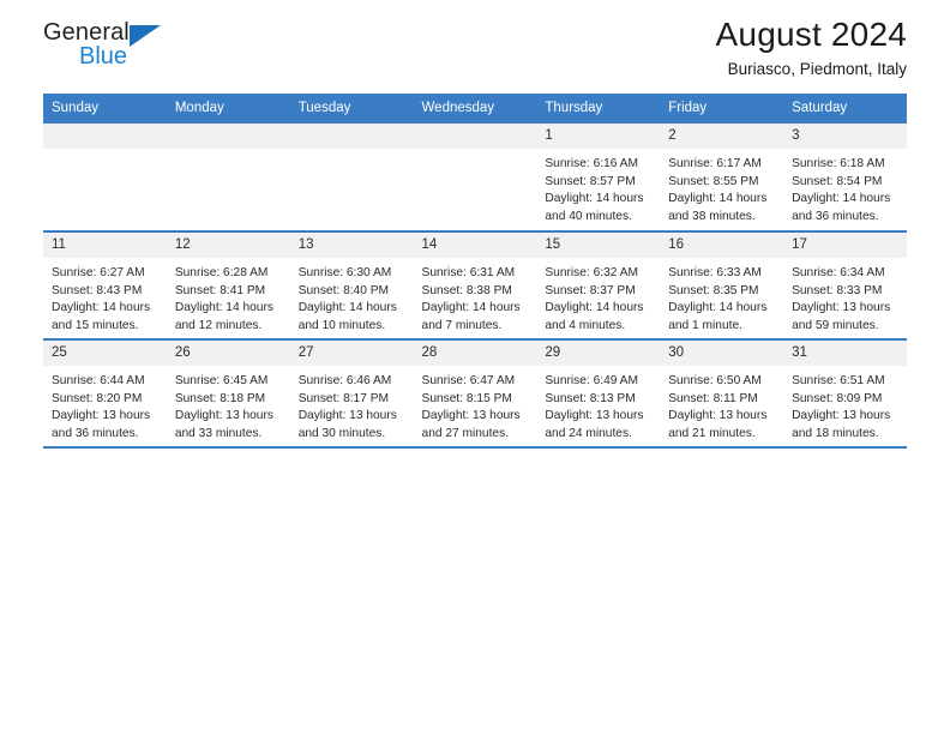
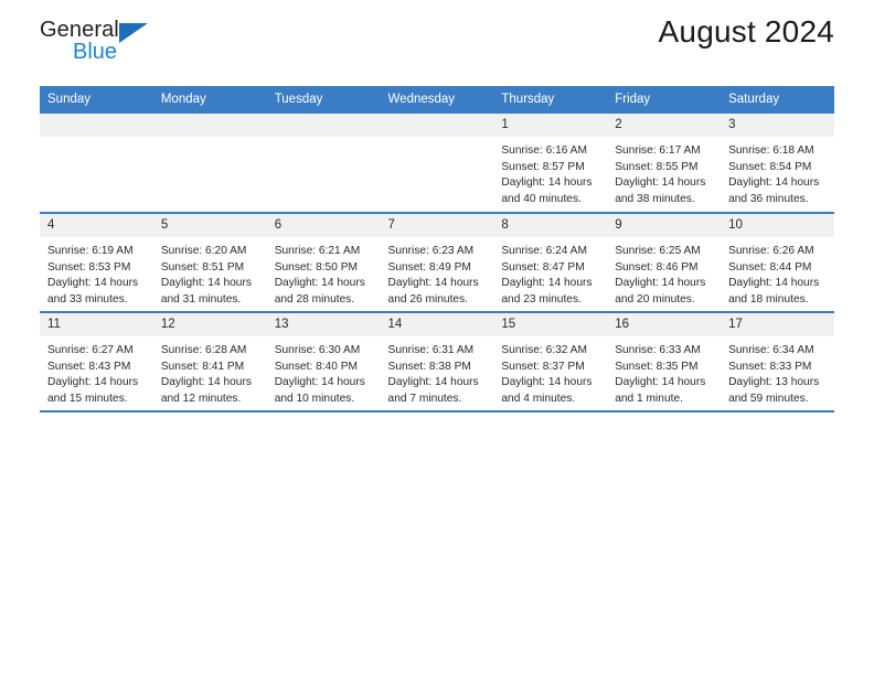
  General
  Blue
  August 2024
- Buriasco, Piedmont, Italy
  Sunday	Monday	Tuesday	Wednesday	Thursday	Friday	Saturday
  				1Sunrise: 6:16 AMSunset: 8:57 PMDaylight: 14 hours and 40 minutes.	2Sunrise: 6:17 AMSunset: 8:55 PMDaylight: 14 hours and 38 minutes.	3Sunrise: 6:18 AMSunset: 8:54 PMDaylight: 14 hours and 36 minutes.
+ 4Sunrise: 6:19 AMSunset: 8:53 PMDaylight: 14 hours and 33 minutes.	5Sunrise: 6:20 AMSunset: 8:51 PMDaylight: 14 hours and 31 minutes.	6Sunrise: 6:21 AMSunset: 8:50 PMDaylight: 14 hours and 28 minutes.	7Sunrise: 6:23 AMSunset: 8:49 PMDaylight: 14 hours and 26 minutes.	8Sunrise: 6:24 AMSunset: 8:47 PMDaylight: 14 hours and 23 minutes.	9Sunrise: 6:25 AMSunset: 8:46 PMDaylight: 14 hours and 20 minutes.	10Sunrise: 6:26 AMSunset: 8:44 PMDaylight: 14 hours and 18 minutes.
  11Sunrise: 6:27 AMSunset: 8:43 PMDaylight: 14 hours and 15 minutes.	12Sunrise: 6:28 AMSunset: 8:41 PMDaylight: 14 hours and 12 minutes.	13Sunrise: 6:30 AMSunset: 8:40 PMDaylight: 14 hours and 10 minutes.	14Sunrise: 6:31 AMSunset: 8:38 PMDaylight: 14 hours and 7 minutes.	15Sunrise: 6:32 AMSunset: 8:37 PMDaylight: 14 hours and 4 minutes.	16Sunrise: 6:33 AMSunset: 8:35 PMDaylight: 14 hours and 1 minute.	17Sunrise: 6:34 AMSunset: 8:33 PMDaylight: 13 hours and 59 minutes.
- 25Sunrise: 6:44 AMSunset: 8:20 PMDaylight: 13 hours and 36 minutes.	26Sunrise: 6:45 AMSunset: 8:18 PMDaylight: 13 hours and 33 minutes.	27Sunrise: 6:46 AMSunset: 8:17 PMDaylight: 13 hours and 30 minutes.	28Sunrise: 6:47 AMSunset: 8:15 PMDaylight: 13 hours and 27 minutes.	29Sunrise: 6:49 AMSunset: 8:13 PMDaylight: 13 hours and 24 minutes.	30Sunrise: 6:50 AMSunset: 8:11 PMDaylight: 13 hours and 21 minutes.	31Sunrise: 6:51 AMSunset: 8:09 PMDaylight: 13 hours and 18 minutes.
